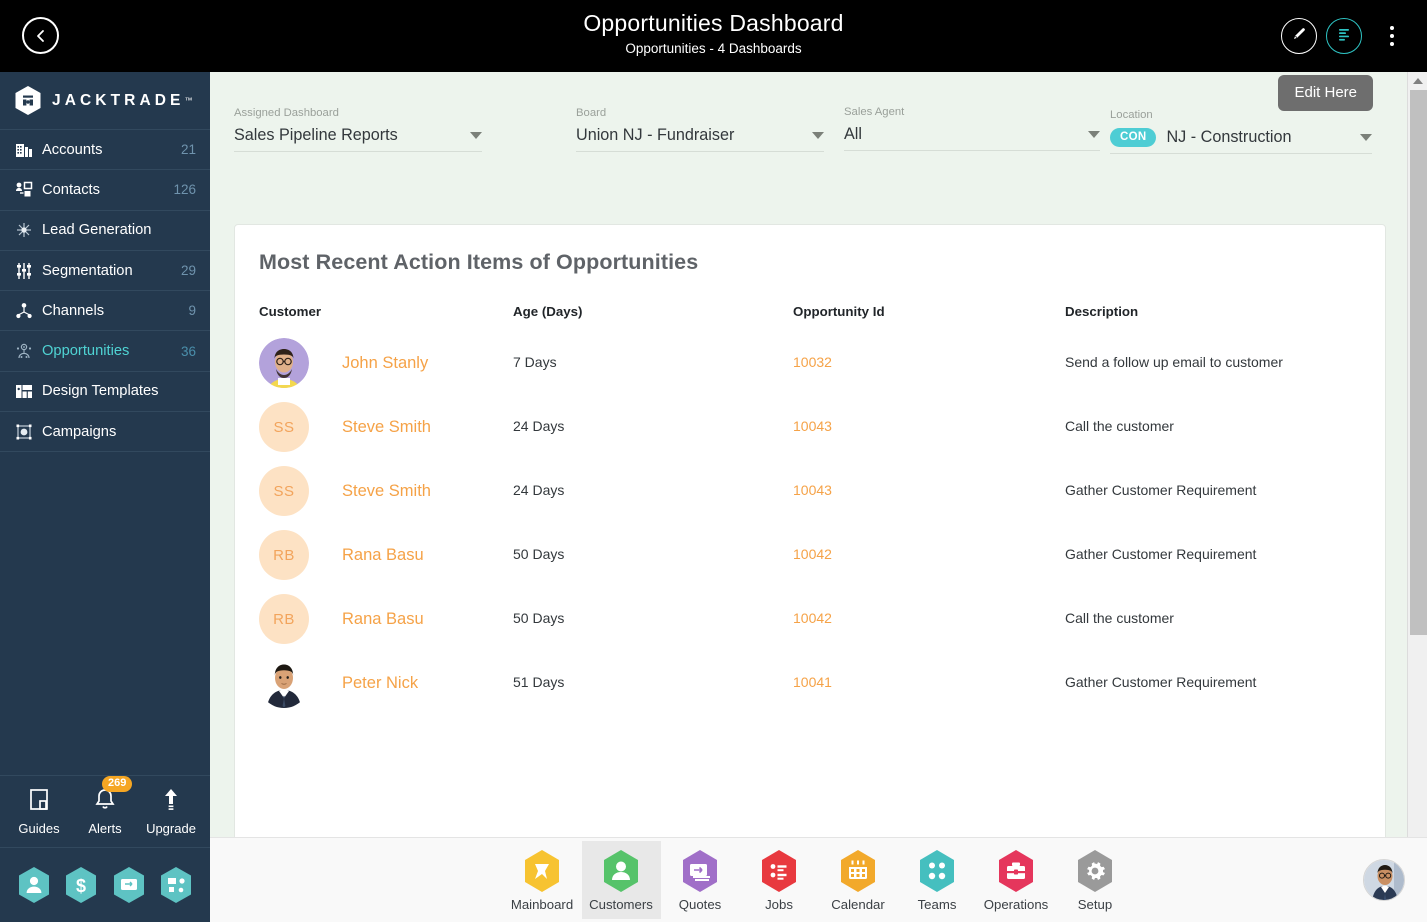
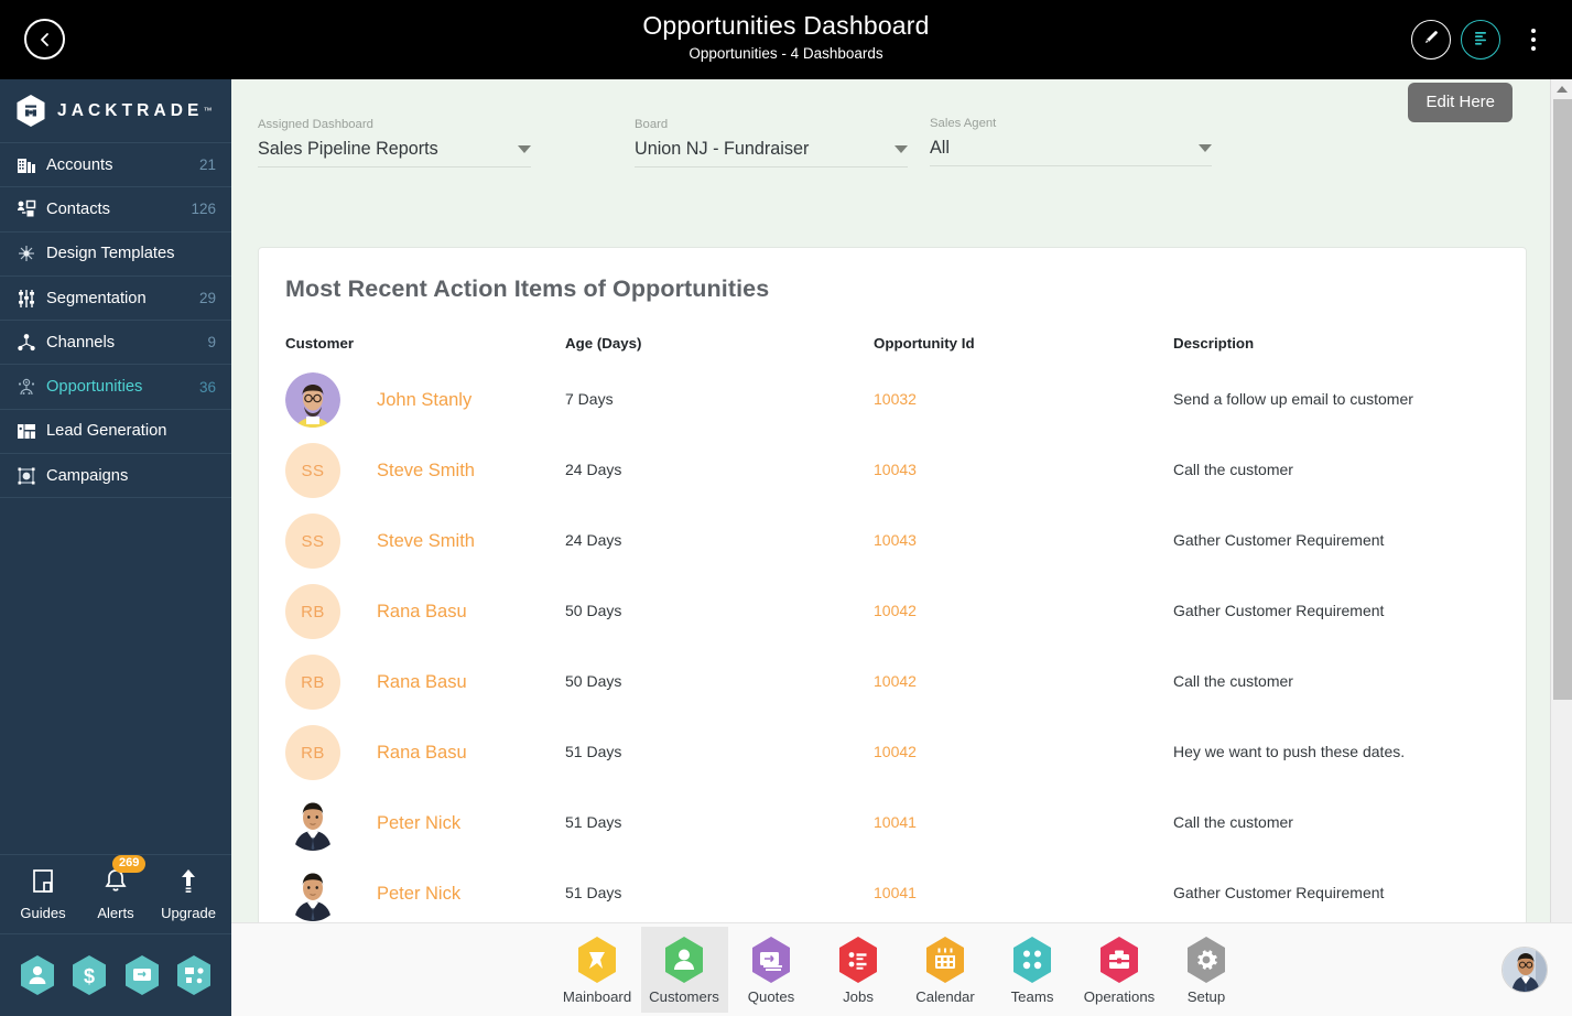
  Opportunities Dashboard
  Opportunities - 4 Dashboards
  JACKTRADE
  ™
  Accounts
  21
  Contacts
  126
- Lead Generation
+ Design Templates
  Segmentation
  29
  Channels
  9
  Opportunities
  36
- Design Templates
+ Lead Generation
  Campaigns
  Guides
  269
  Alerts
  Upgrade
  $
  Edit Here
  Assigned Dashboard
  Sales Pipeline Reports
  Board
  Union NJ - Fundraiser
  Sales Agent
  All
- Location
- CON
- NJ - Construction
  Most Recent Action Items of Opportunities
  Customer	Age (Days)	Opportunity Id	Description
  John Stanly	7 Days	10032	Send a follow up email to customer
  SS Steve Smith	24 Days	10043	Call the customer
  SS Steve Smith	24 Days	10043	Gather Customer Requirement
  RB Rana Basu	50 Days	10042	Gather Customer Requirement
  RB Rana Basu	50 Days	10042	Call the customer
+ RB Rana Basu	51 Days	10042	Hey we want to push these dates.
+ Peter Nick	51 Days	10041	Call the customer
  Peter Nick	51 Days	10041	Gather Customer Requirement
  Mainboard
  Customers
  Quotes
  Jobs
  Calendar
  Teams
  Operations
  Setup
